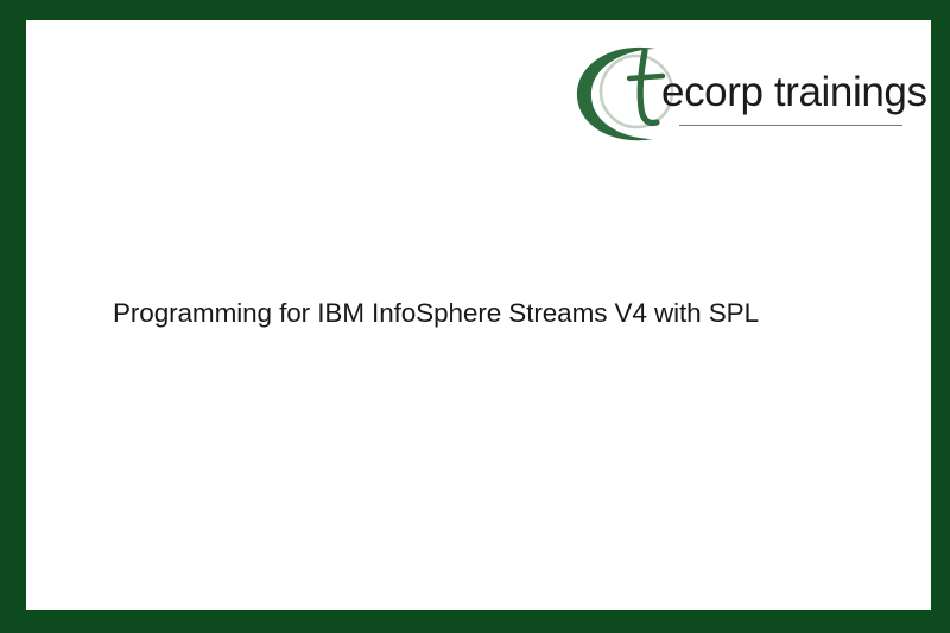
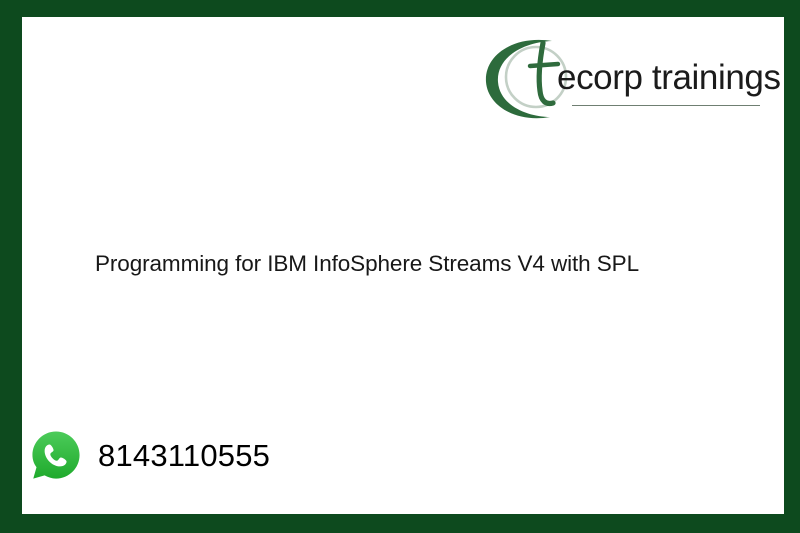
  ecorp trainings
  Programming for IBM InfoSphere Streams V4 with SPL
+ 8143110555
